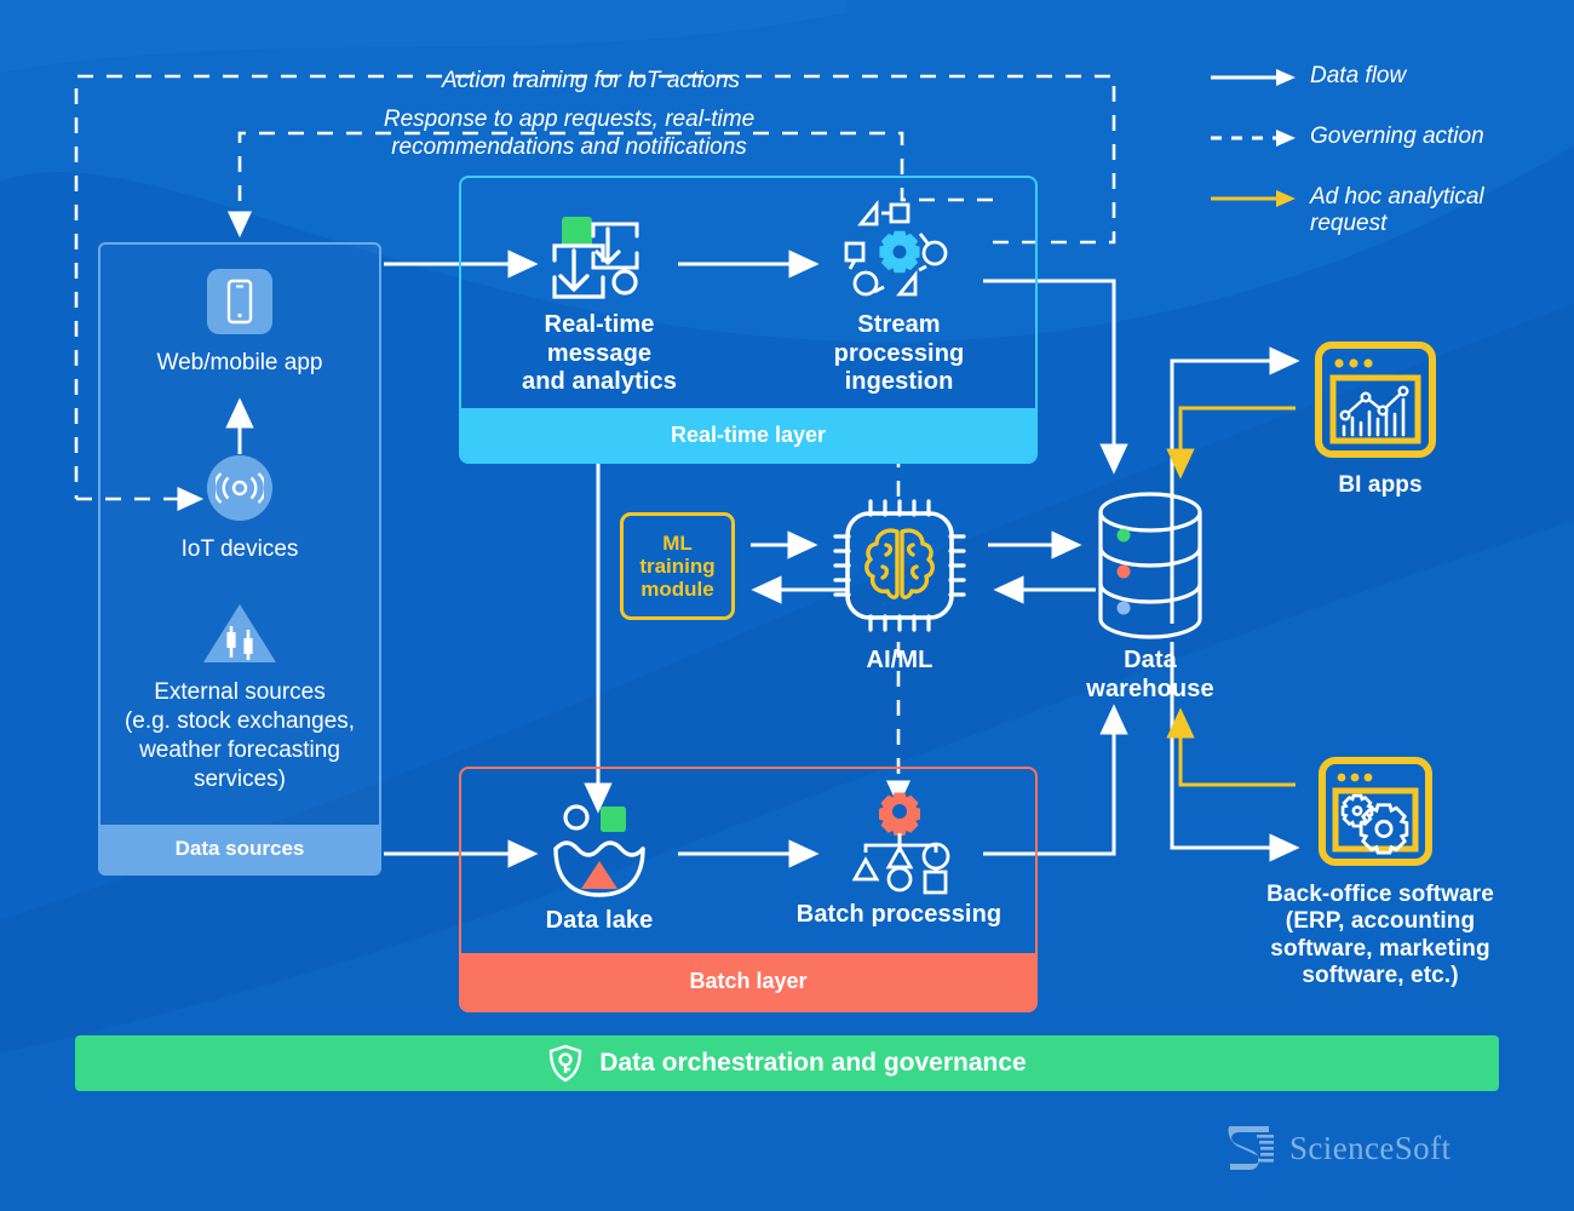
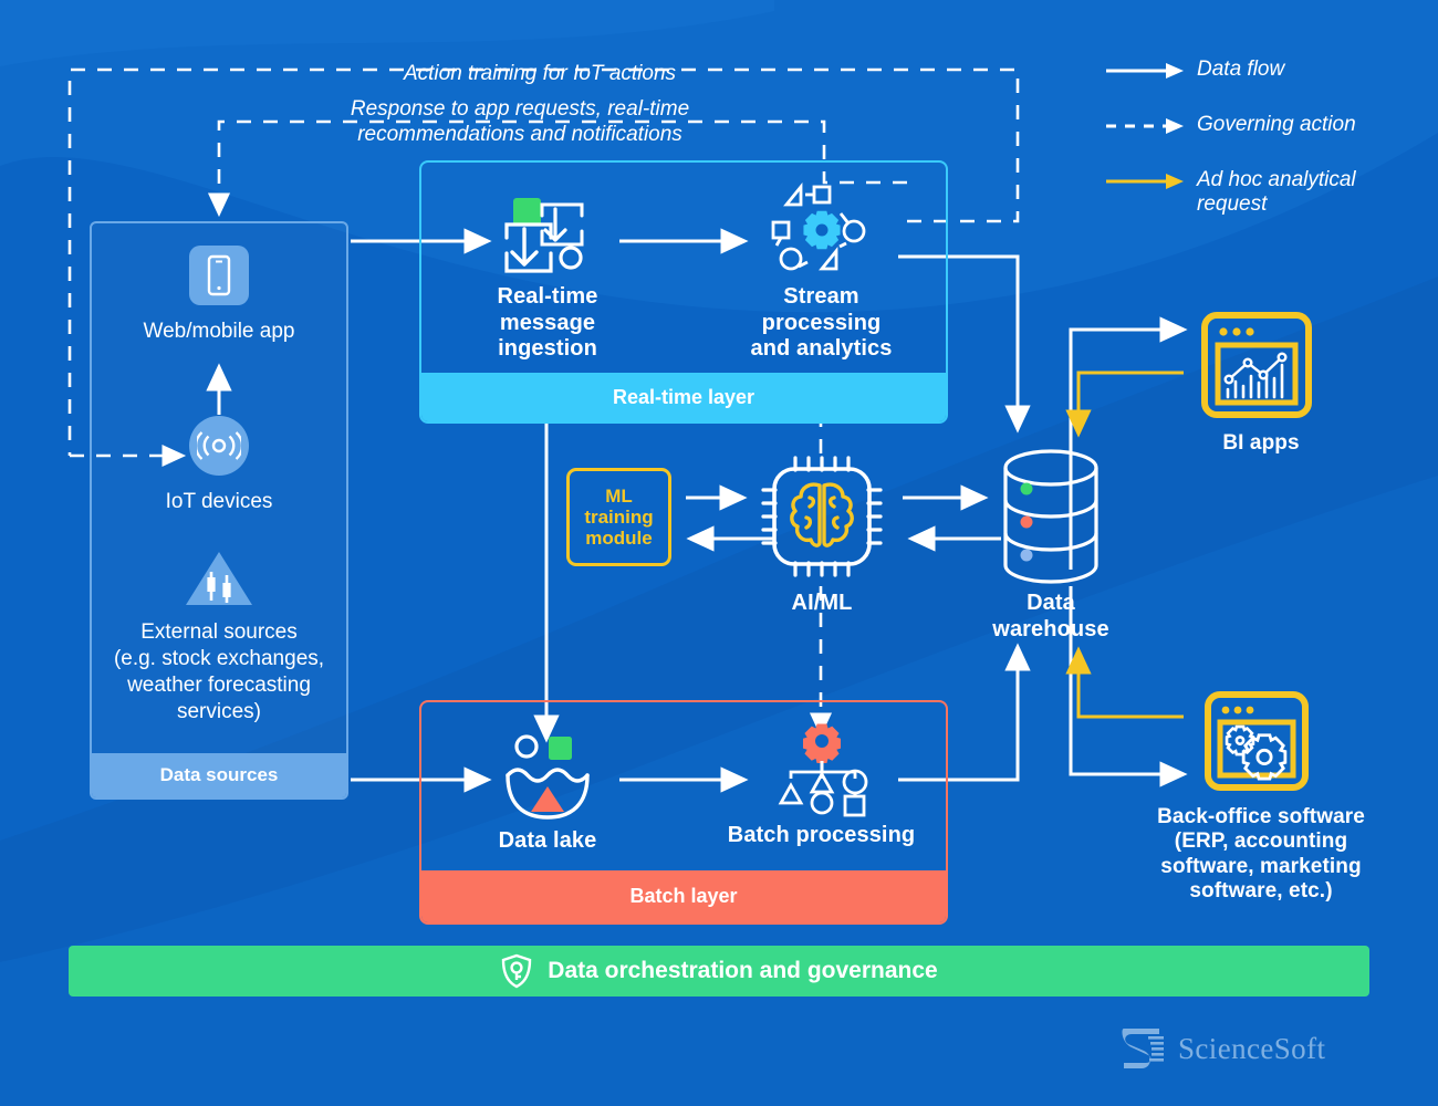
  Web/mobile app
  IoT devices
  External sources
  (e.g. stock exchanges,
  weather forecasting
  services)
  Data sources
  Real-time layer
  Real-time message
- and analytics
+ ingestion
  Stream processing
- ingestion
+ and analytics
  Batch layer
  Data lake
  Batch processing
  ML
  training
  module
  AI/ML
  Data warehouse
  BI apps
  Back-office software
  (ERP, accounting
  software, marketing
  software, etc.)
  Action training for IoT actions
  Response to app requests, real-time
  recommendations and notifications
  Data orchestration and governance
  Data flow
  Governing action
  Ad hoc analytical
  request
  ScienceSoft
